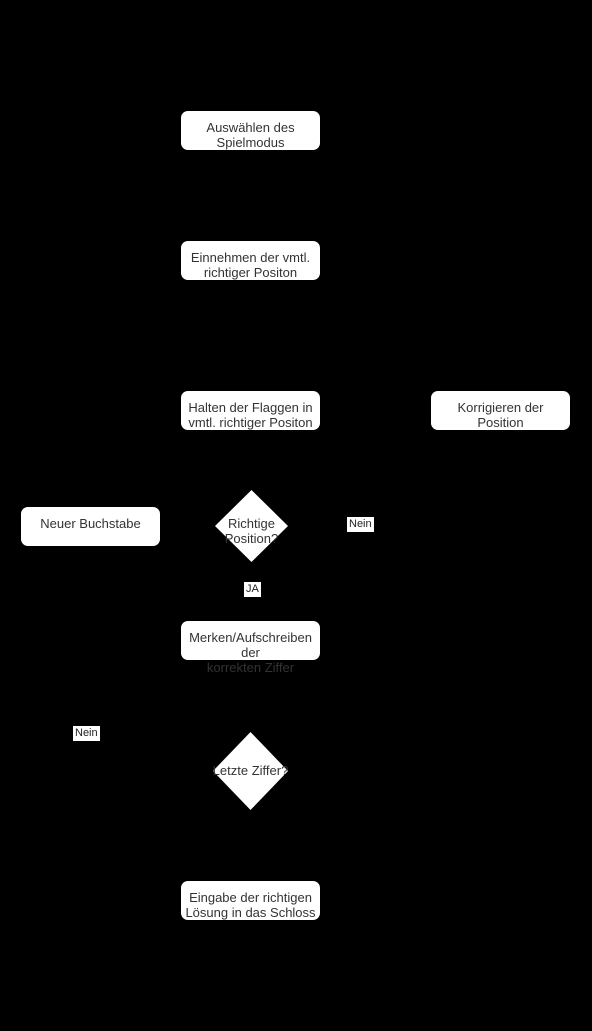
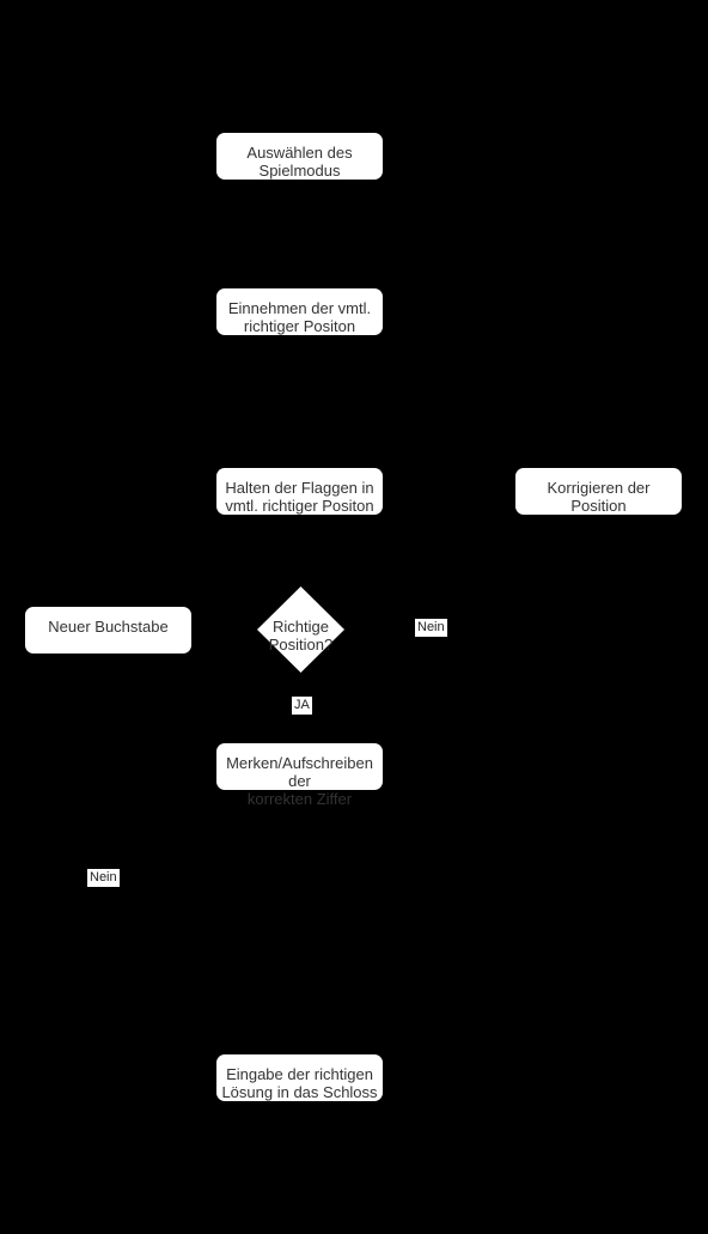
  Auswählen des
  Spielmodus
  Einnehmen der vmtl.
  richtiger Positon
  Halten der Flaggen in
  vmtl. richtiger Positon
  Korrigieren der Position
  Neuer Buchstabe
  Merken/Aufschreiben der
  korrekten Ziffer
  Eingabe der richtigen
  Lösung in das Schloss
  Richtige
  Position?
- Letzte Ziffer?
  Nein
  JA
  Nein
